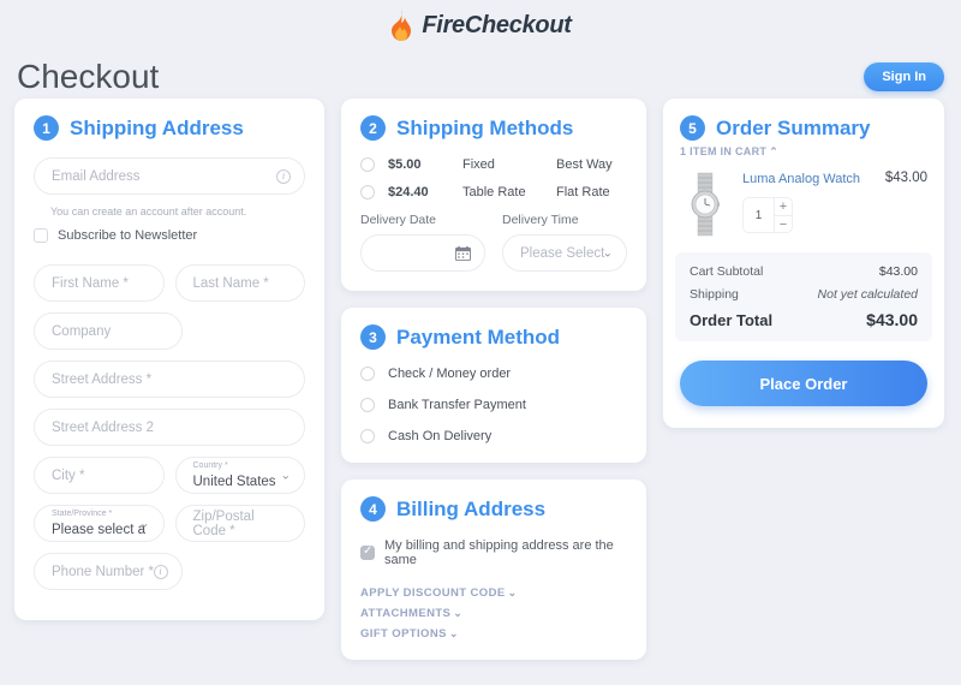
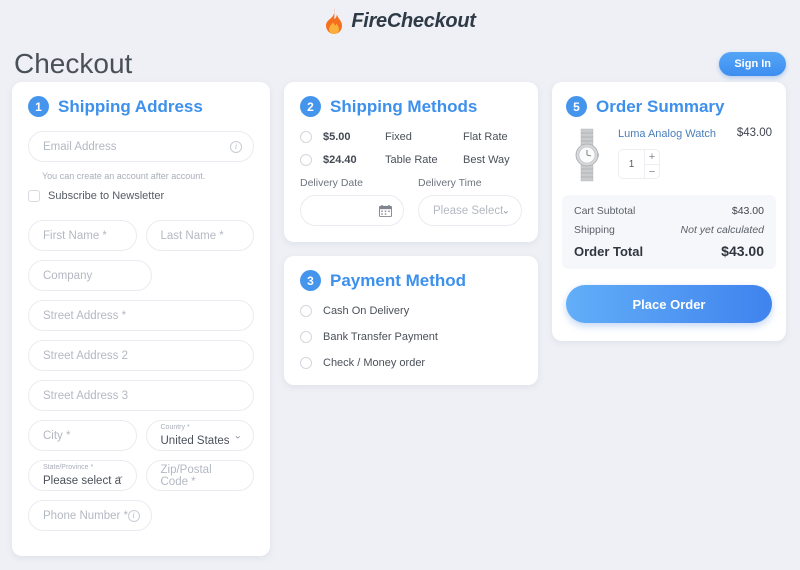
  FireCheckout
  Checkout
  Sign In
  1
  Shipping Address
  Email Address
  i
  You can create an account after account.
  Subscribe to Newsletter
  First Name *
  Last Name *
  Company
  Street Address *
  Street Address 2
+ Street Address 3
  City *
  United States
  ⌄
  Please select a
  ⌄
  Zip/Postal Code *
  Phone Number *
  i
  2
  Shipping Methods
  $5.00
  Fixed
- Best Way
+ Flat Rate
  $24.40
  Table Rate
- Flat Rate
+ Best Way
  Delivery Date
  Delivery Time
  Please Select
  ⌄
  3
  Payment Method
- Check / Money order
+ Cash On Delivery
  Bank Transfer Payment
- Cash On Delivery
+ Check / Money order
- 4
- Billing Address
- My billing and shipping address are the same
- APPLY DISCOUNT CODE ⌄
- ATTACHMENTS ⌄
- GIFT OPTIONS ⌄
  5
  Order Summary
- 1 ITEM IN CART ⌃
  Luma Analog Watch
  $43.00
  1
  +
  −
  Cart Subtotal
  $43.00
  Shipping
  Not yet calculated
  Order Total
  $43.00
  Place Order
